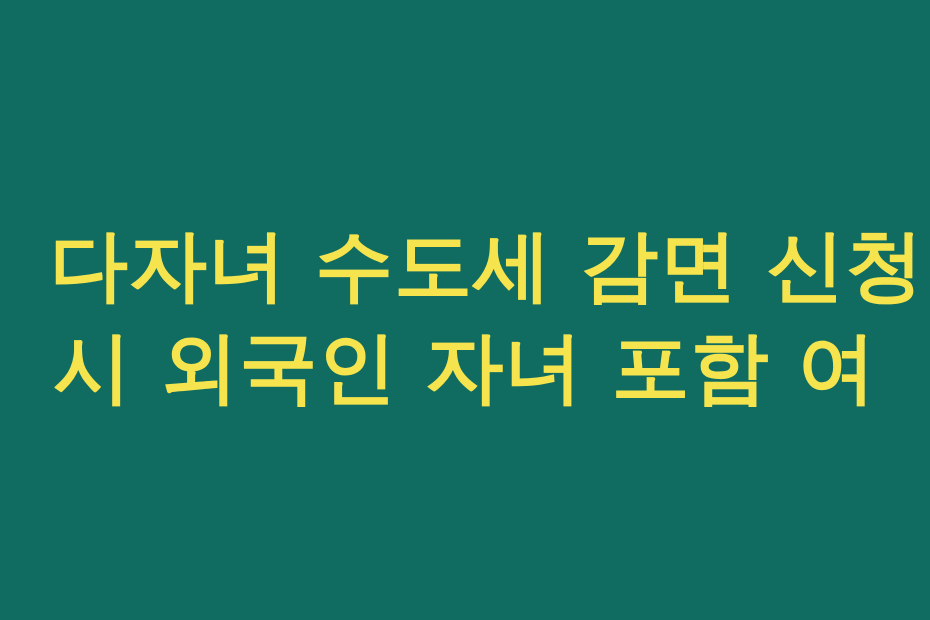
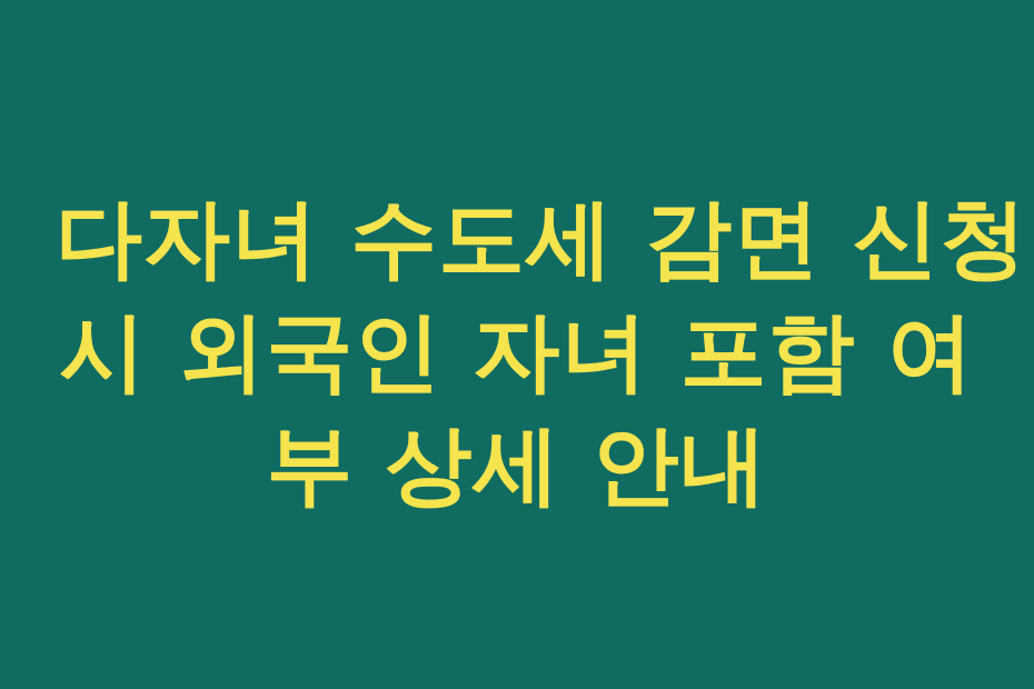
  다자녀 수도세 감면 신청
  시 외국인 자녀 포함 여
+ 부 상세 안내
